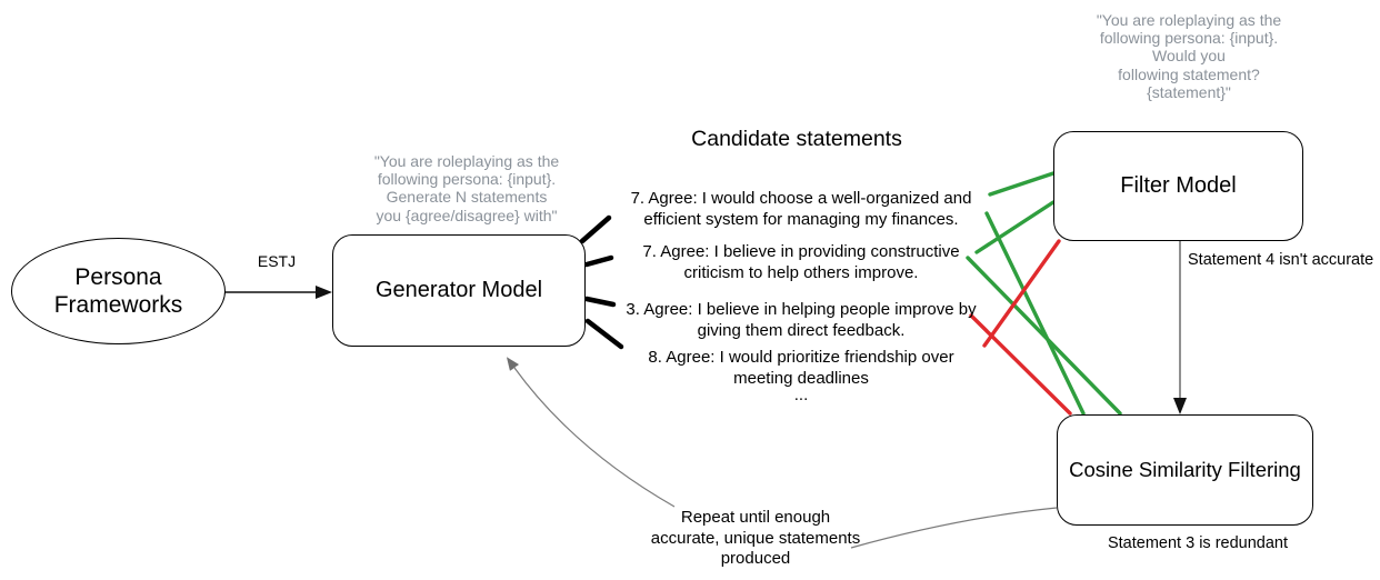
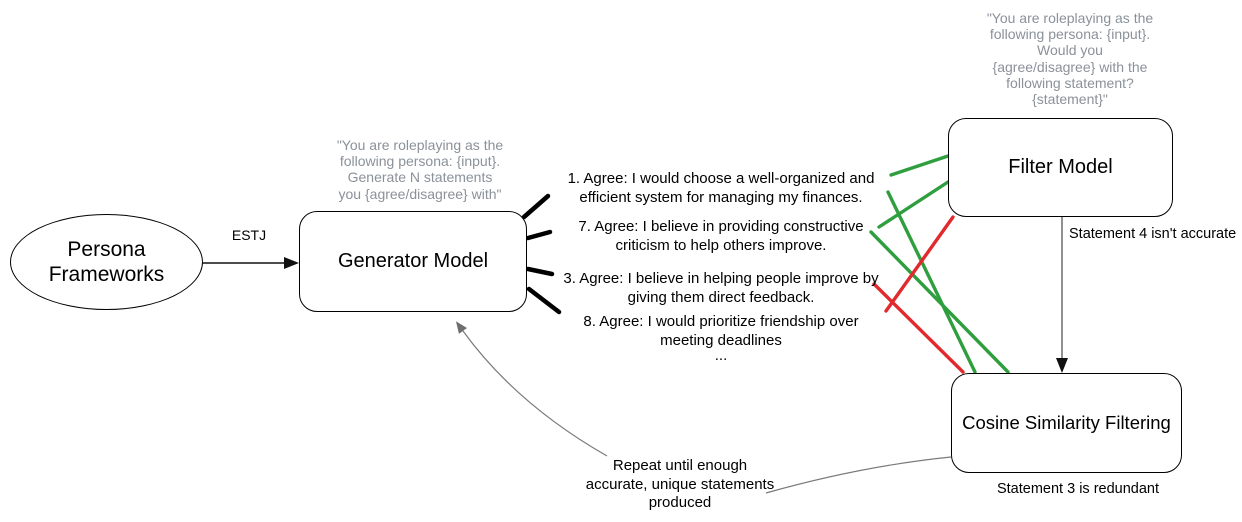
  Persona Frameworks
  Generator Model
  Filter Model
  Cosine Similarity Filtering
  "You are roleplaying as the
  following persona: {input}.
  Generate N statements
  you {agree/disagree} with"
  "You are roleplaying as the
  following persona: {input}.
  Would you
+ {agree/disagree} with the
  following statement?
  {statement}"
- Candidate statements
- 7. Agree: I would choose a well-organized and
+ 1. Agree: I would choose a well-organized and
  efficient system for managing my finances.
  7. Agree: I believe in providing constructive
  criticism to help others improve.
  3. Agree: I believe in helping people improve by
  giving them direct feedback.
  8. Agree: I would prioritize friendship over
  meeting deadlines
  ...
  ESTJ
  Statement 4 isn't accurate
  Statement 3 is redundant
  Repeat until enough
  accurate, unique statements
  produced
